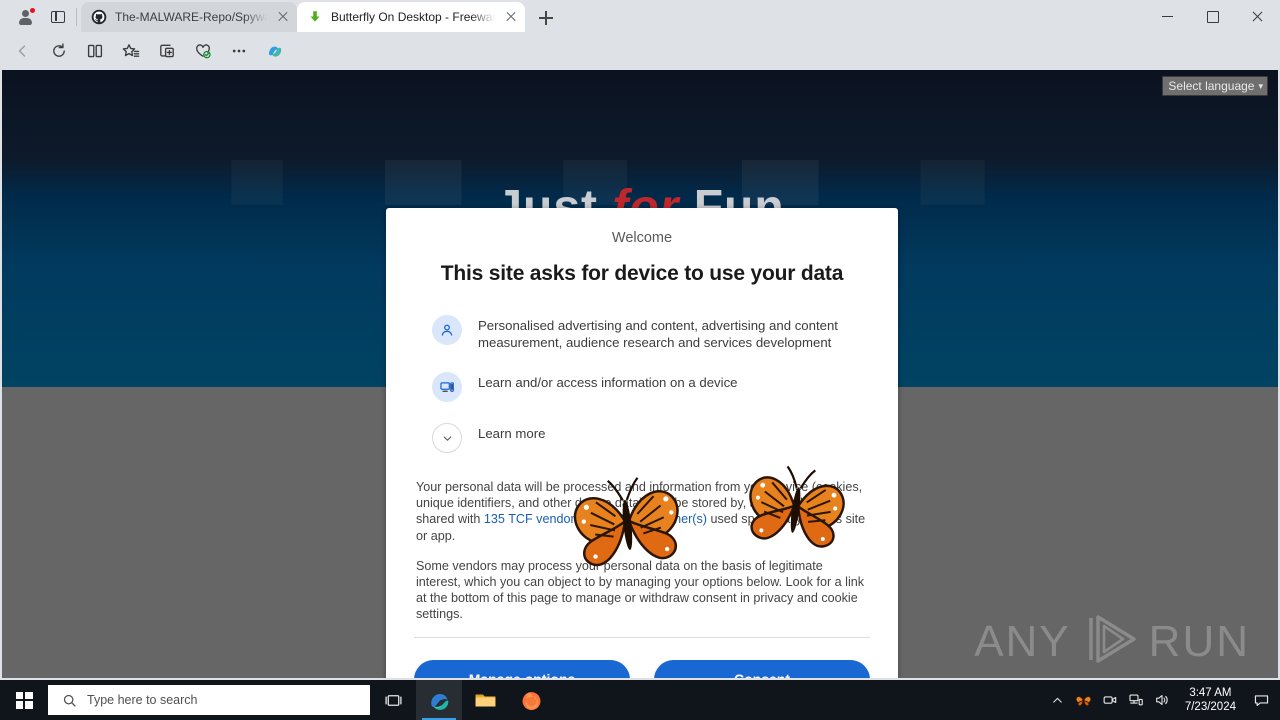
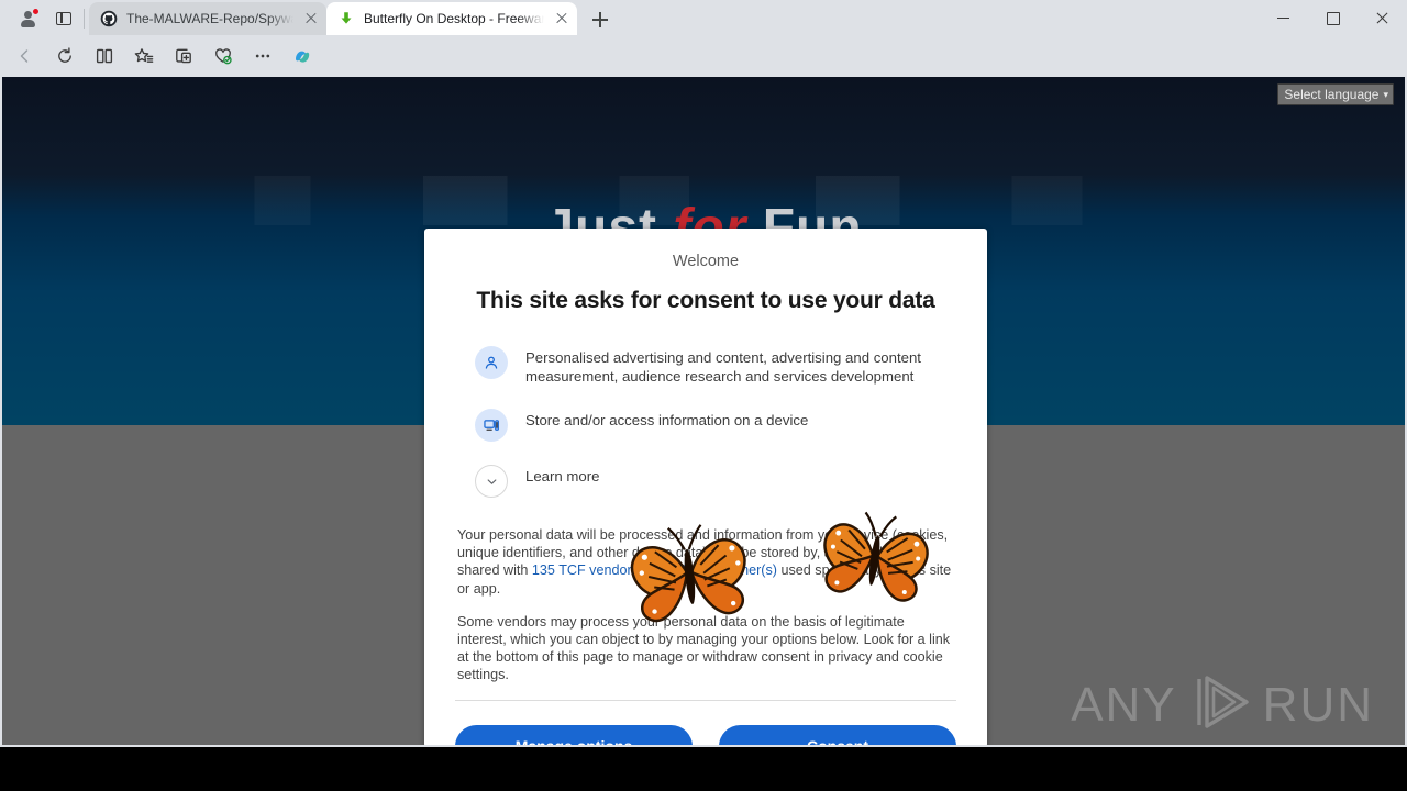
  The-MALWARE-Repo/Spyw
  Butterfly On Desktop - Freewar
  Select language
  ▾
  Welcome
- This site asks for device to use your data
+ This site asks for consent to use your data
  Personalised advertising and content, advertising and content measurement, audience research and services development
- Learn and/or access information on a device
+ Store and/or access information on a device
  Learn more
  Your personal data will be processed and information from yvice (kies, unique identifiers, and other d dta be stored by, shared with 135 TCF vendorner(s) used sps site or app.
  Some vendors may process you personal data on the basis of legitimate interest, which you can object to by managing your options below. Look for a link at the bottom of this page to manage or withdraw consent in privacy and cookie settings.
  ANY
  RUN
- Type here to search
- 3:47 AM
- 7/23/2024
